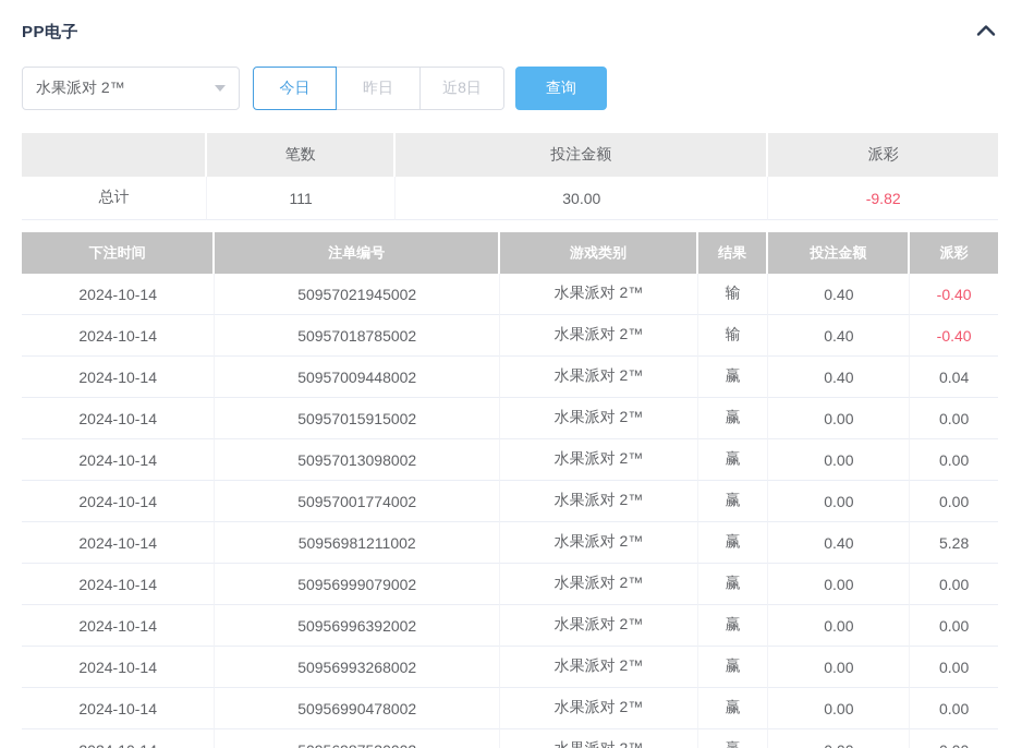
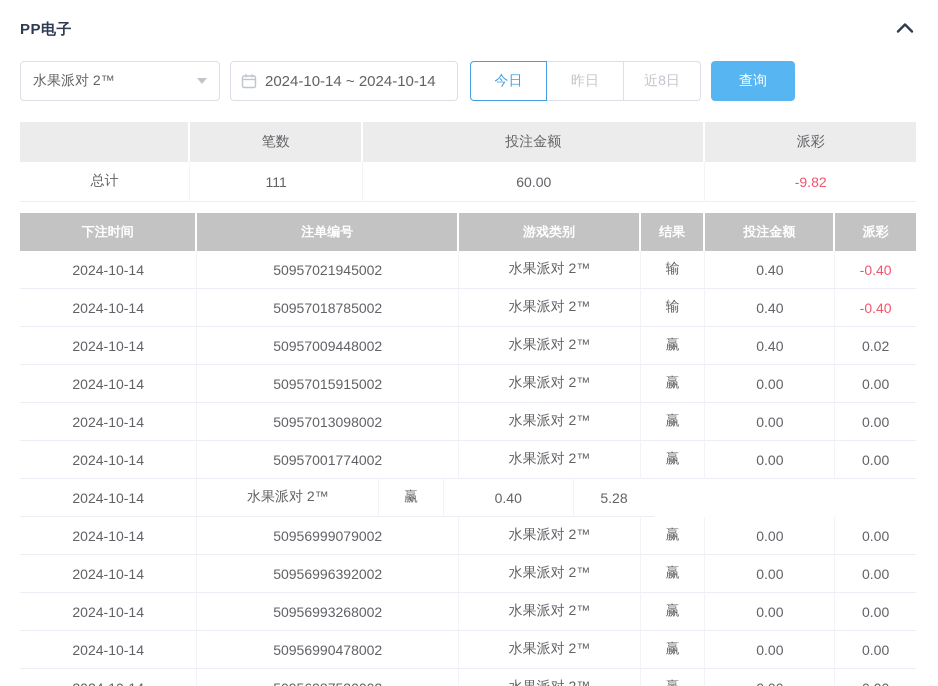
  PP电子
  水果派对 2™
+ 2024-10-14 ~ 2024-10-14
  今日
  昨日
  近8日
  查询
  笔数
  投注金额
  派彩
  总计
  111
- 30.00
+ 60.00
  -9.82
  下注时间
  注单编号
  游戏类别
  结果
  投注金额
  派彩
  2024-10-14
  50957021945002
  水果派对 2™
  输
  0.40
  -0.40
  2024-10-14
  50957018785002
  水果派对 2™
  输
  0.40
  -0.40
  2024-10-14
  50957009448002
  水果派对 2™
  赢
  0.40
- 0.04
+ 0.02
  2024-10-14
  50957015915002
  水果派对 2™
  赢
  0.00
  0.00
  2024-10-14
  50957013098002
  水果派对 2™
  赢
  0.00
  0.00
  2024-10-14
  50957001774002
  水果派对 2™
  赢
  0.00
  0.00
  2024-10-14
- 50956981211002
  水果派对 2™
  赢
  0.40
  5.28
  2024-10-14
  50956999079002
  水果派对 2™
  赢
  0.00
  0.00
  2024-10-14
  50956996392002
  水果派对 2™
  赢
  0.00
  0.00
  2024-10-14
  50956993268002
  水果派对 2™
  赢
  0.00
  0.00
  2024-10-14
  50956990478002
  水果派对 2™
  赢
  0.00
  0.00
